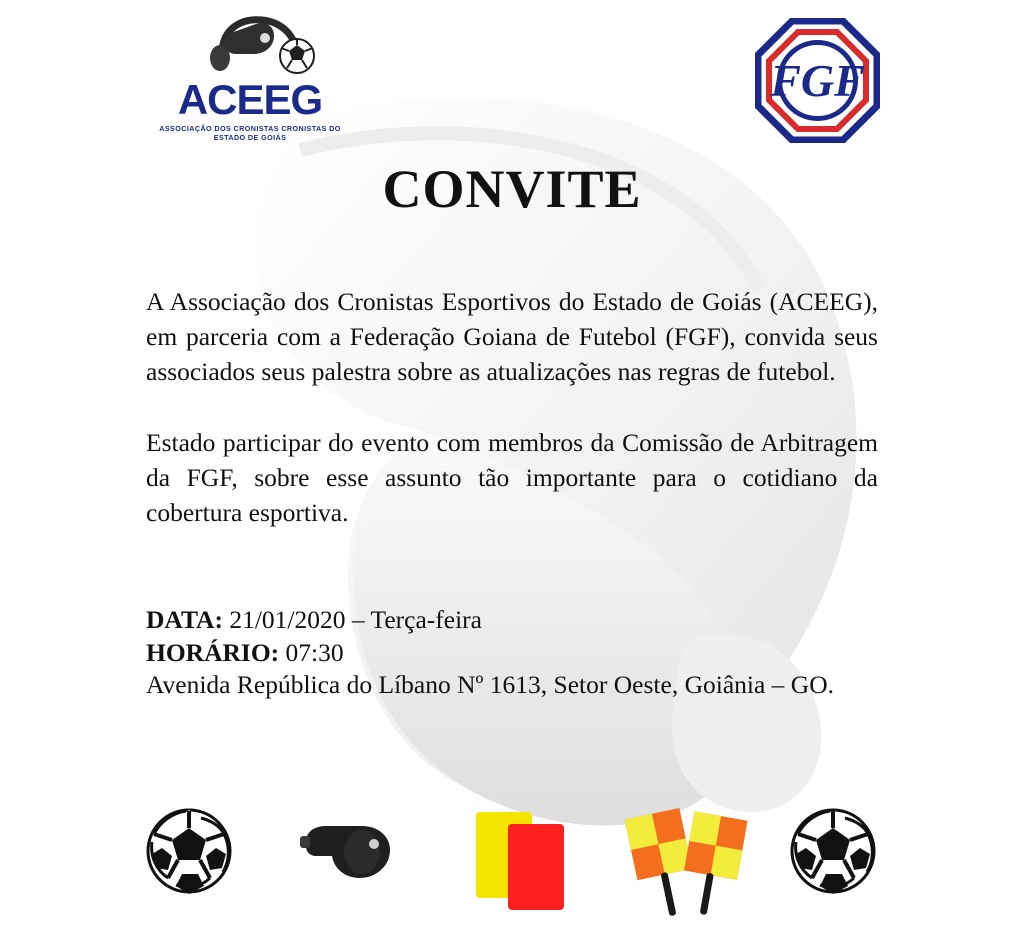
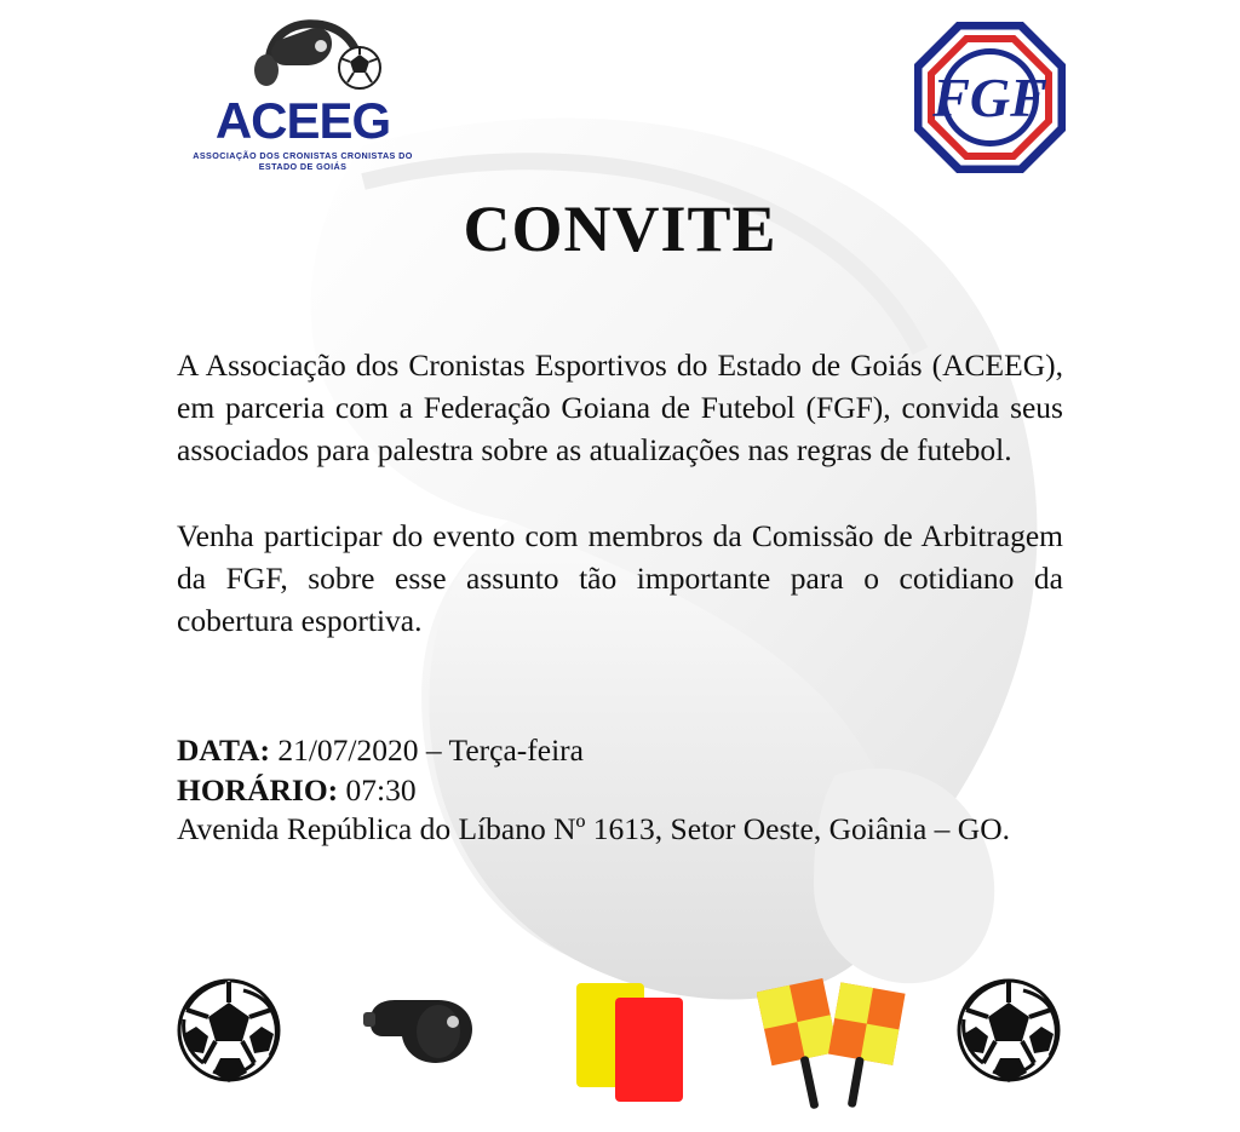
  ACEEG
  ASSOCIAÇÃO DOS CRONISTAS CRONISTAS DO ESTADO DE GOIÁS
  FGF
  CONVITE
- A Associação dos Cronistas Esportivos do Estado de Goiás (ACEEG), em parceria com a Federação Goiana de Futebol (FGF), convida seus associados seus palestra sobre as atualizações nas regras de futebol.
+ A Associação dos Cronistas Esportivos do Estado de Goiás (ACEEG), em parceria com a Federação Goiana de Futebol (FGF), convida seus associados para palestra sobre as atualizações nas regras de futebol.
- Estado participar do evento com membros da Comissão de Arbitragem da FGF, sobre esse assunto tão importante para o cotidiano da cobertura esportiva.
+ Venha participar do evento com membros da Comissão de Arbitragem da FGF, sobre esse assunto tão importante para o cotidiano da cobertura esportiva.
- DATA: 21/01/2020 – Terça-feira
+ DATA: 21/07/2020 – Terça-feira
  HORÁRIO: 07:30
  Avenida República do Líbano Nº 1613, Setor Oeste, Goiânia – GO.
